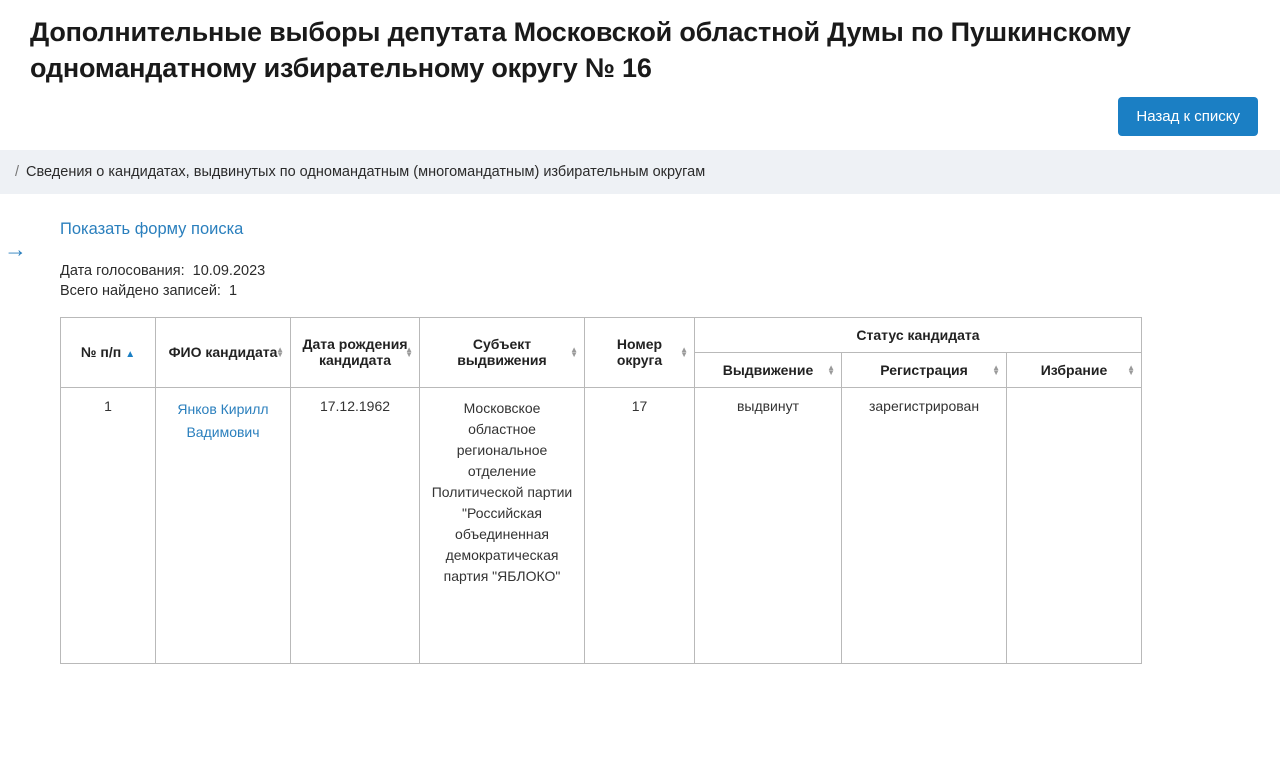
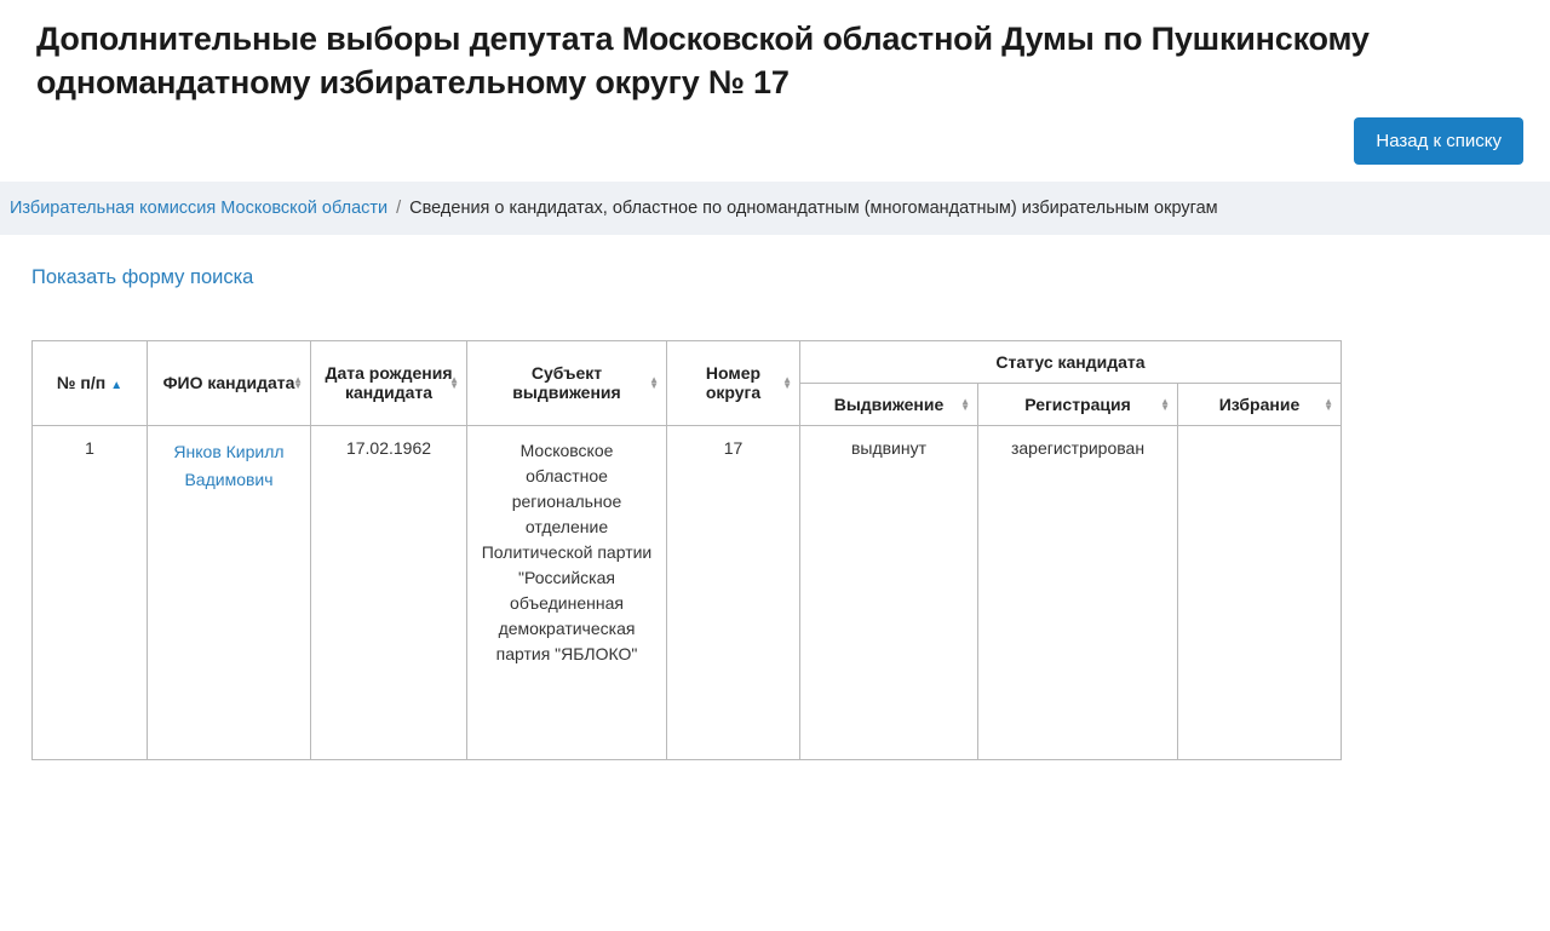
- Дополнительные выборы депутата Московской областной Думы по Пушкинскому одномандатному избирательному округу № 16
+ Дополнительные выборы депутата Московской областной Думы по Пушкинскому одномандатному избирательному округу № 17
  Назад к списку
+ Избирательная комиссия Московской области
  /
- Сведения о кандидатах, выдвинутых по одномандатным (многомандатным) избирательным округам
+ Сведения о кандидатах, областное по одномандатным (многомандатным) избирательным округам
- →
  Показать форму поиска
- Дата голосования: 10.09.2023
- Всего найдено записей: 1
  № п/п ▲	ФИО кандидата ▲▼	Дата рождения кандидата ▲▼	Субъект выдвижения ▲▼	Номер округа ▲▼	Статус кандидата
  Выдвижение ▲▼	Регистрация ▲▼	Избрание ▲▼
- 1	Янков Кирилл Вадимович	17.12.1962	Московское областное региональное отделение Политической партии "Российская объединенная демократическая партия "ЯБЛОКО"	17	выдвинут	зарегистрирован
+ 1	Янков Кирилл Вадимович	17.02.1962	Московское областное региональное отделение Политической партии "Российская объединенная демократическая партия "ЯБЛОКО"	17	выдвинут	зарегистрирован
